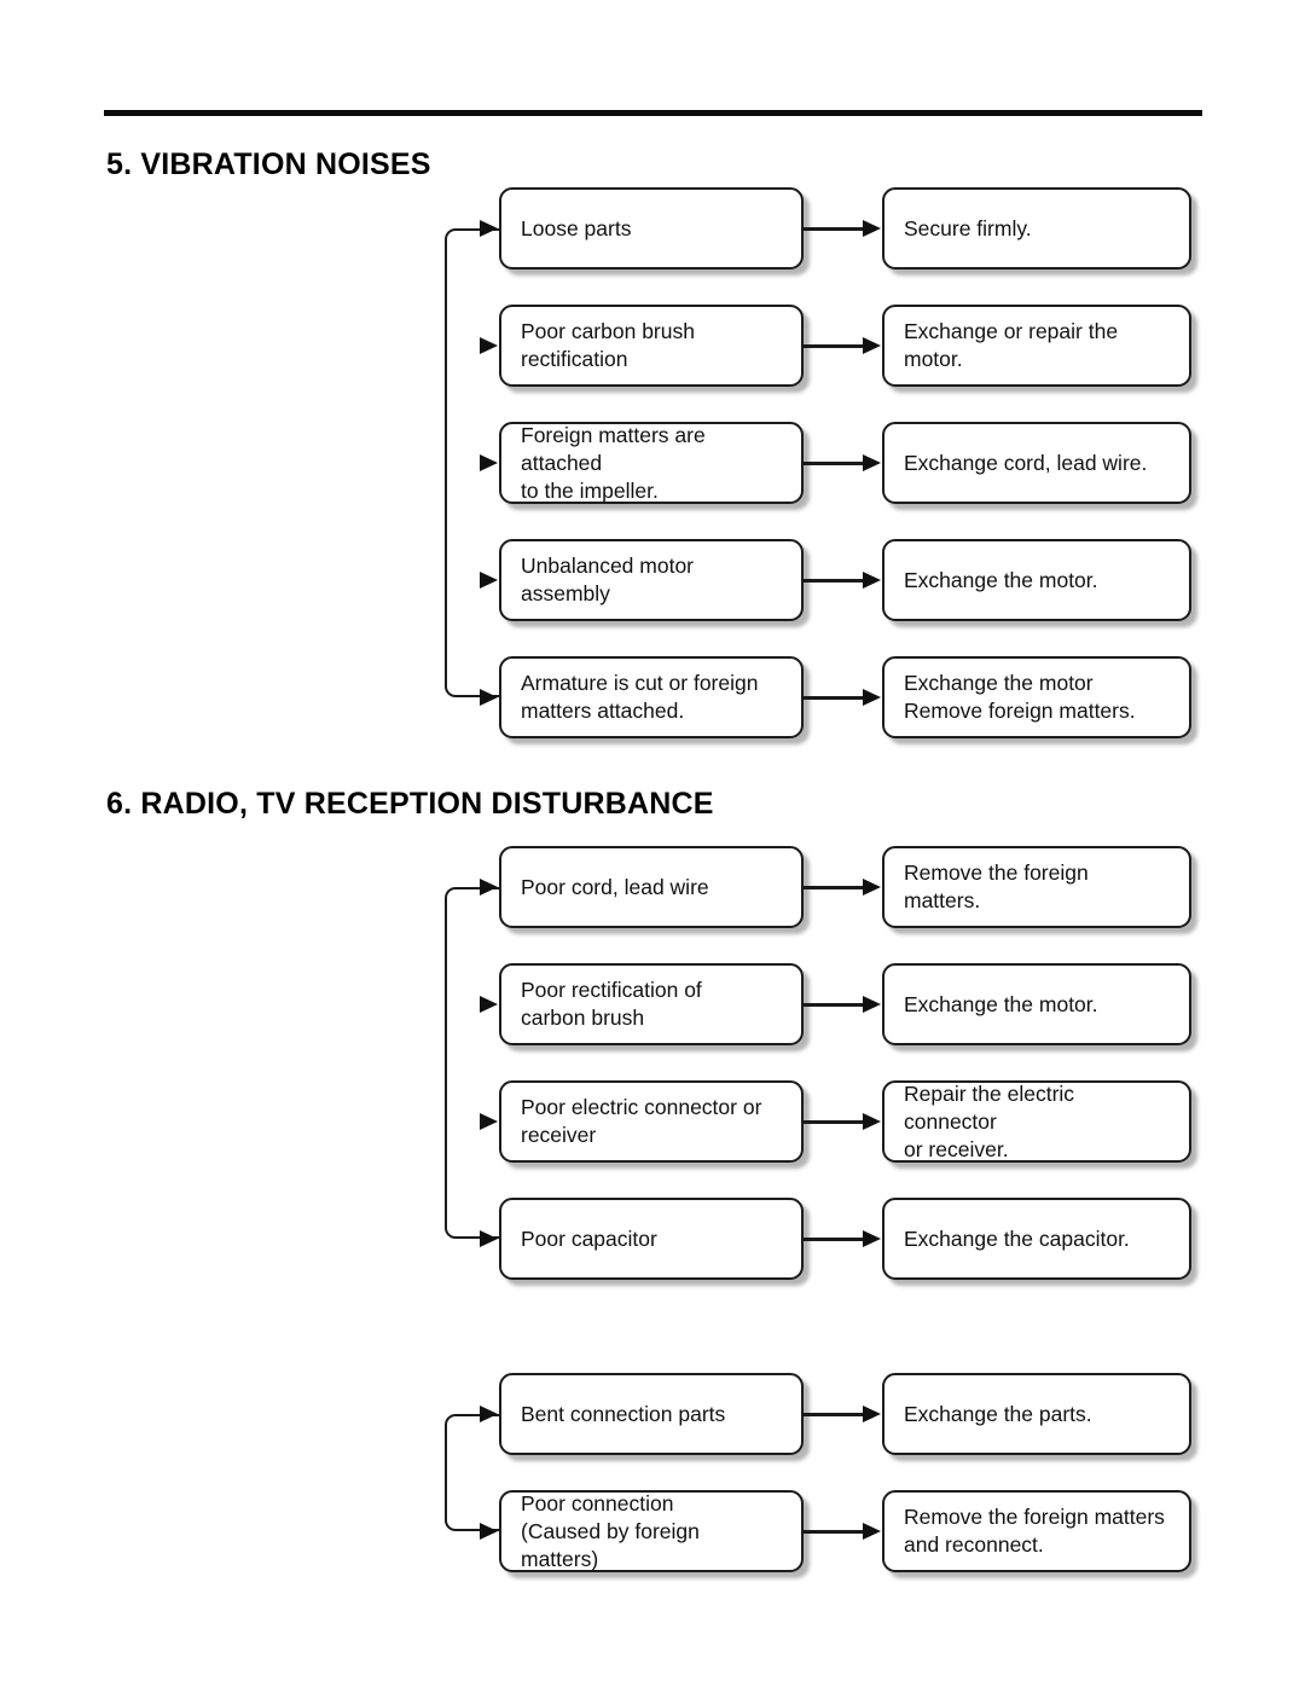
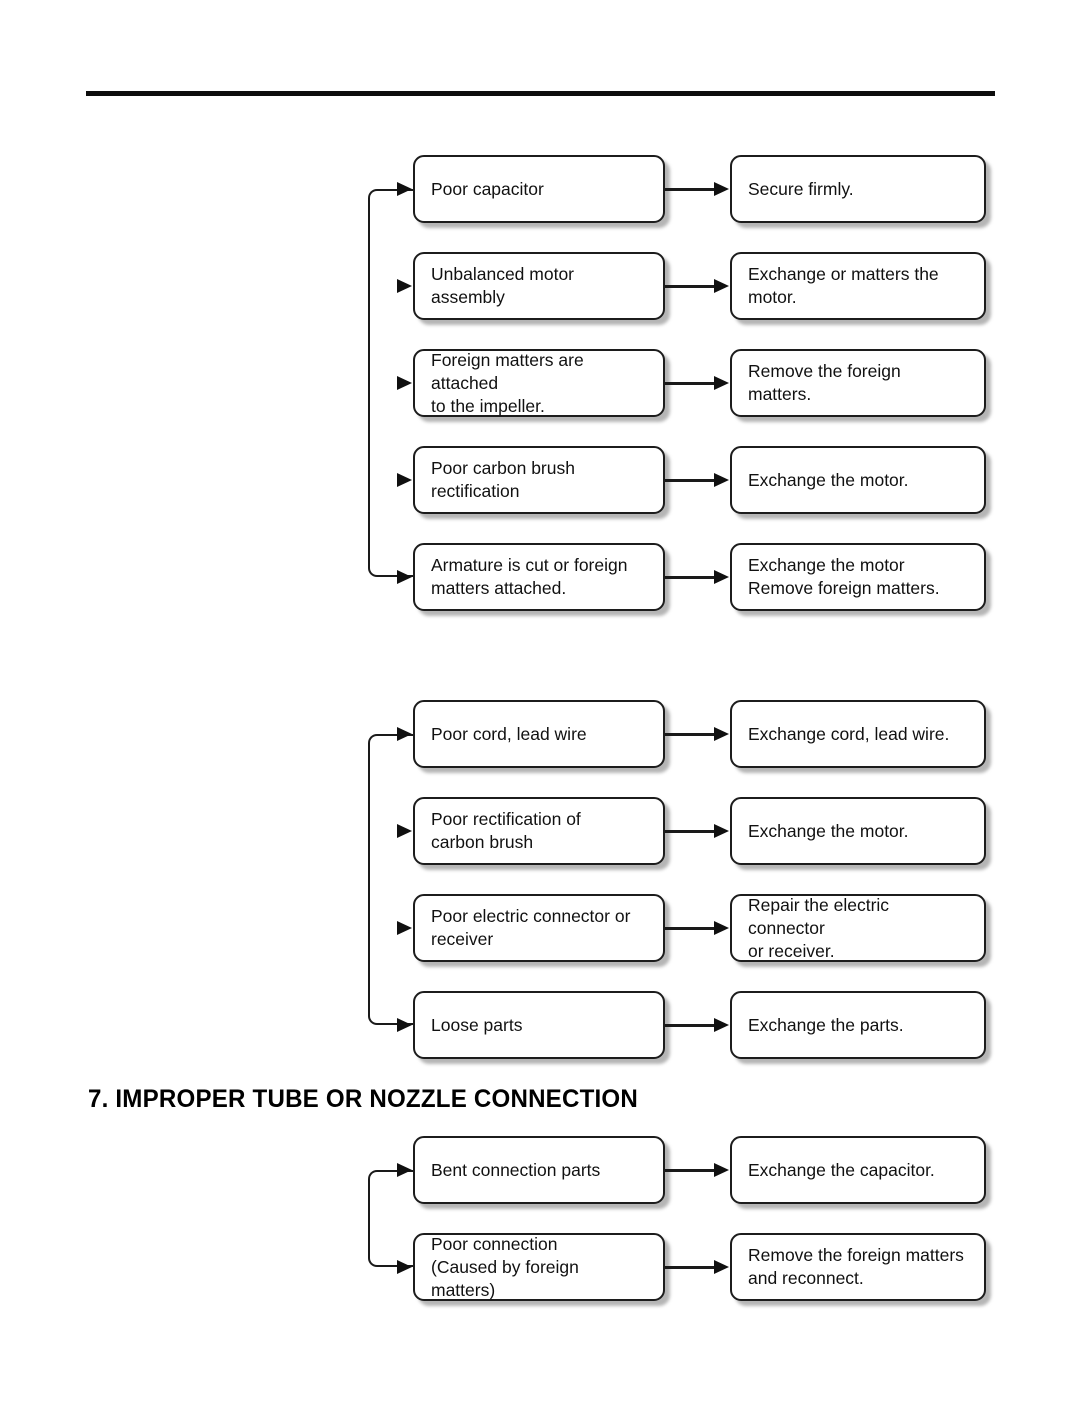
- 5. VIBRATION NOISES
- Loose parts
+ Poor capacitor
  Secure firmly.
- Poor carbon brush rectification
+ Unbalanced motor assembly
- Exchange or repair the motor.
+ Exchange or matters the motor.
  Foreign matters are attached
  to the impeller.
- Exchange cord, lead wire.
+ Remove the foreign matters.
- Unbalanced motor assembly
+ Poor carbon brush rectification
  Exchange the motor.
  Armature is cut or foreign
  matters attached.
  Exchange the motor
  Remove foreign matters.
- 6. RADIO, TV RECEPTION DISTURBANCE
  Poor cord, lead wire
- Remove the foreign matters.
+ Exchange cord, lead wire.
  Poor rectification of
  carbon brush
  Exchange the motor.
  Poor electric connector or
  receiver
  Repair the electric connector
  or receiver.
- Poor capacitor
+ Loose parts
- Exchange the capacitor.
+ Exchange the parts.
+ 7. IMPROPER TUBE OR NOZZLE CONNECTION
  Bent connection parts
- Exchange the parts.
+ Exchange the capacitor.
  Poor connection
  (Caused by foreign matters)
  Remove the foreign matters
  and reconnect.
